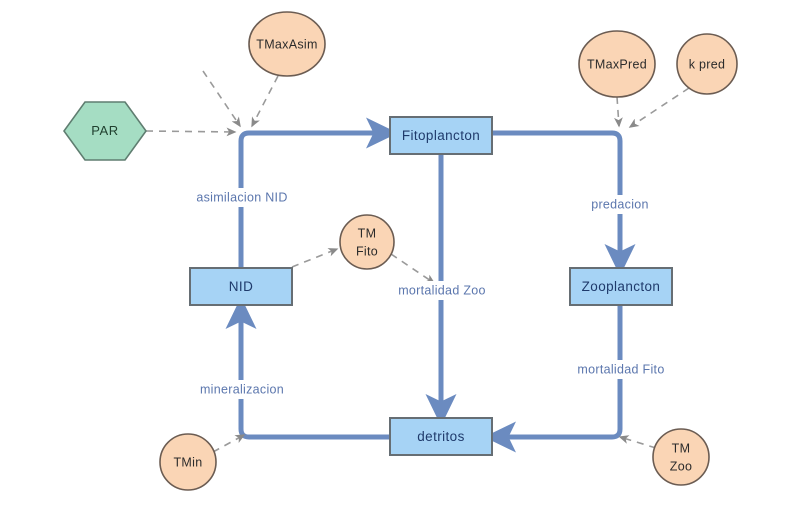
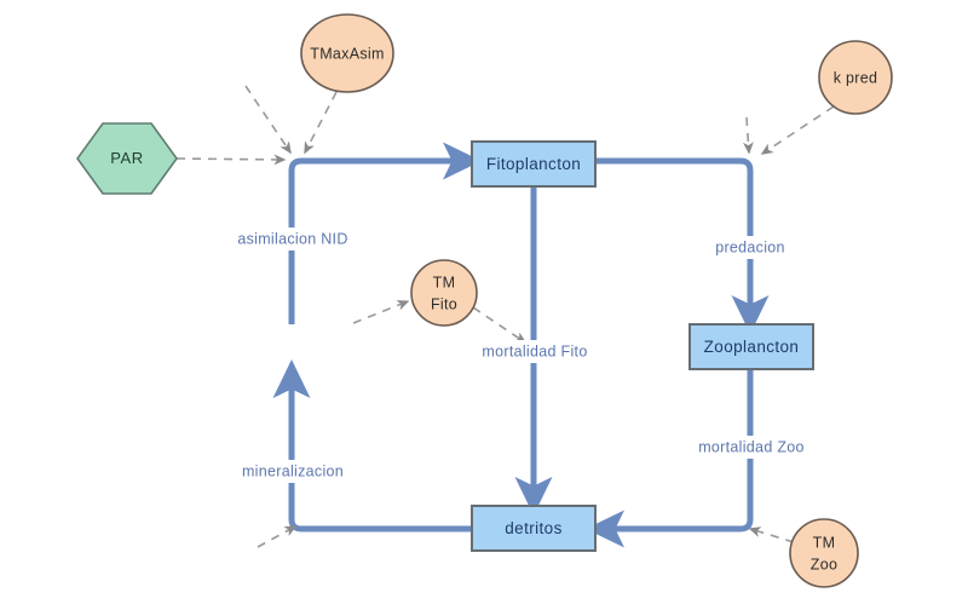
  asimilacion NID
- mortalidad Zoo
+ mortalidad Fito
  predacion
- mortalidad Fito
+ mortalidad Zoo
  mineralizacion
  Fitoplancton
- NID
  Zooplancton
  detritos
  PAR
  TMaxAsim
- TMaxPred
  k pred
  TM
  Fito
- TMin
  TM
  Zoo
